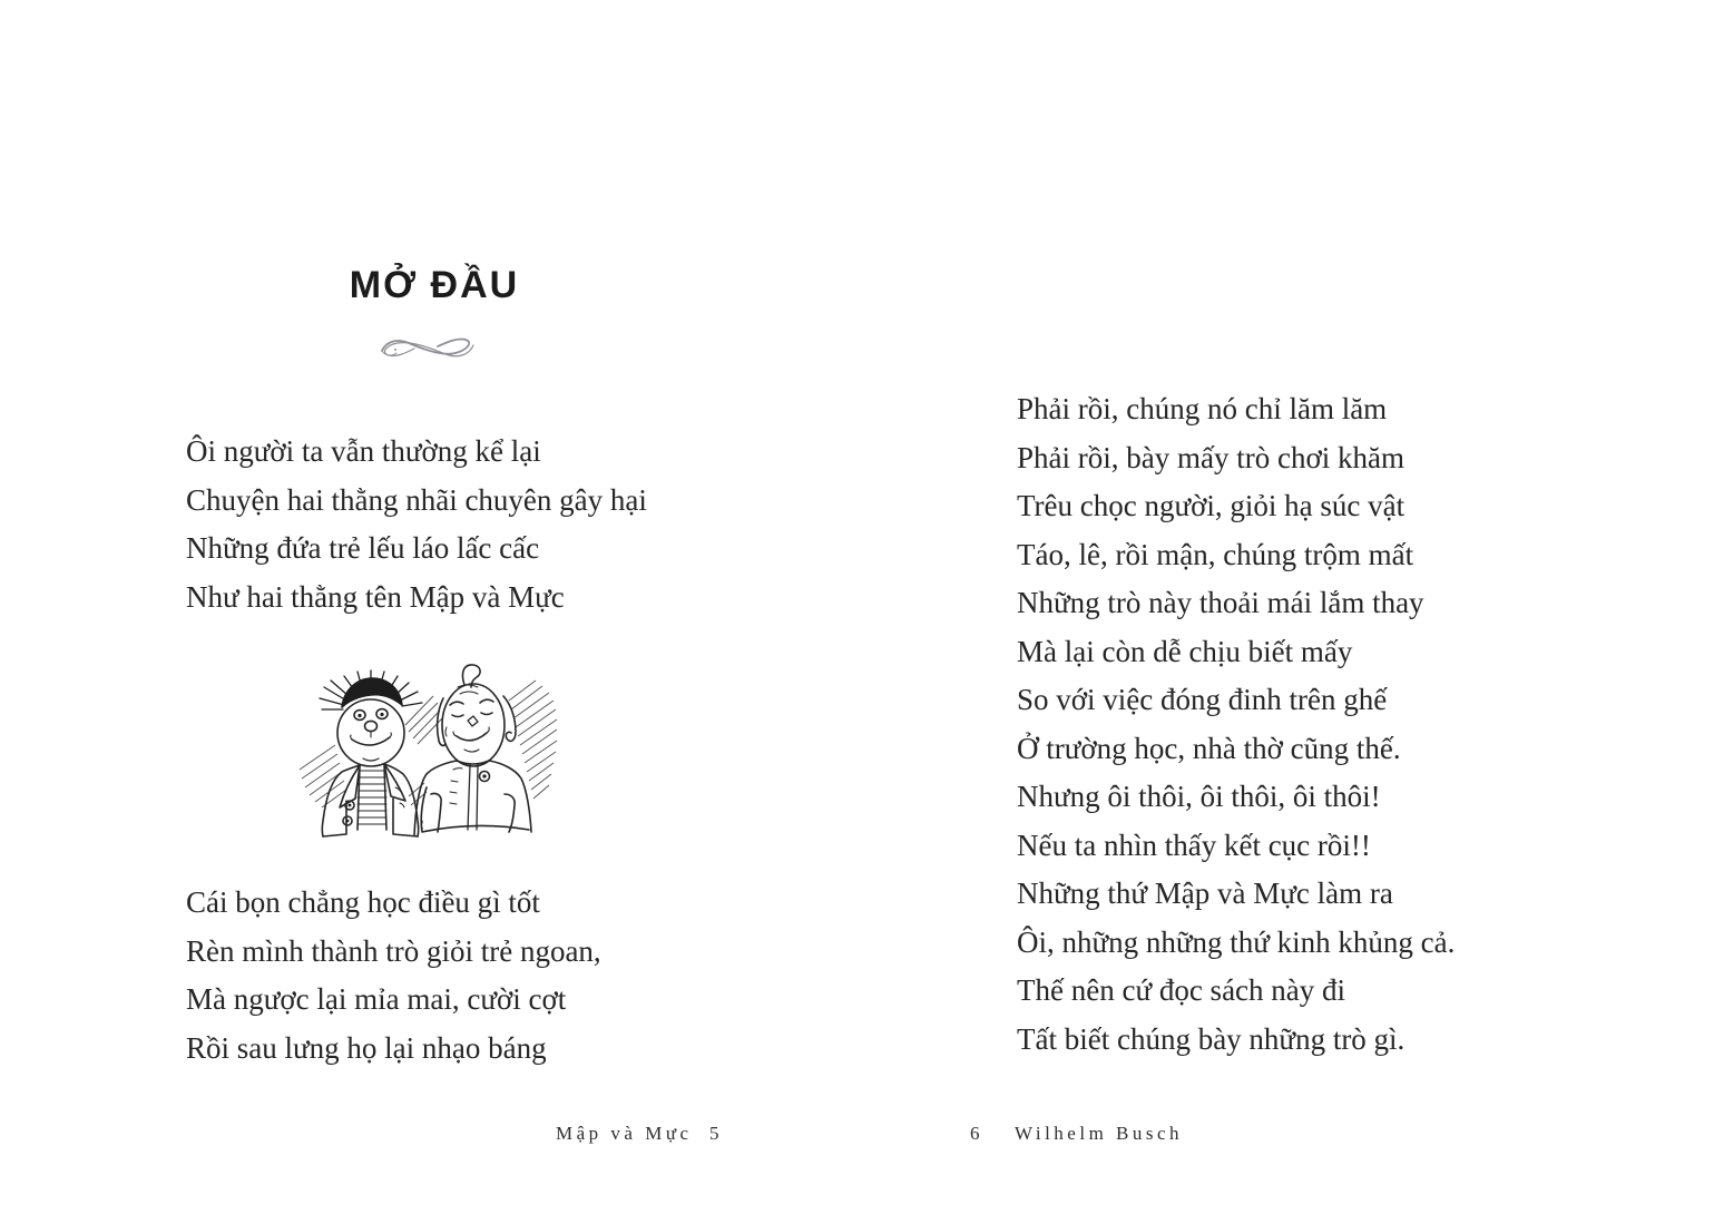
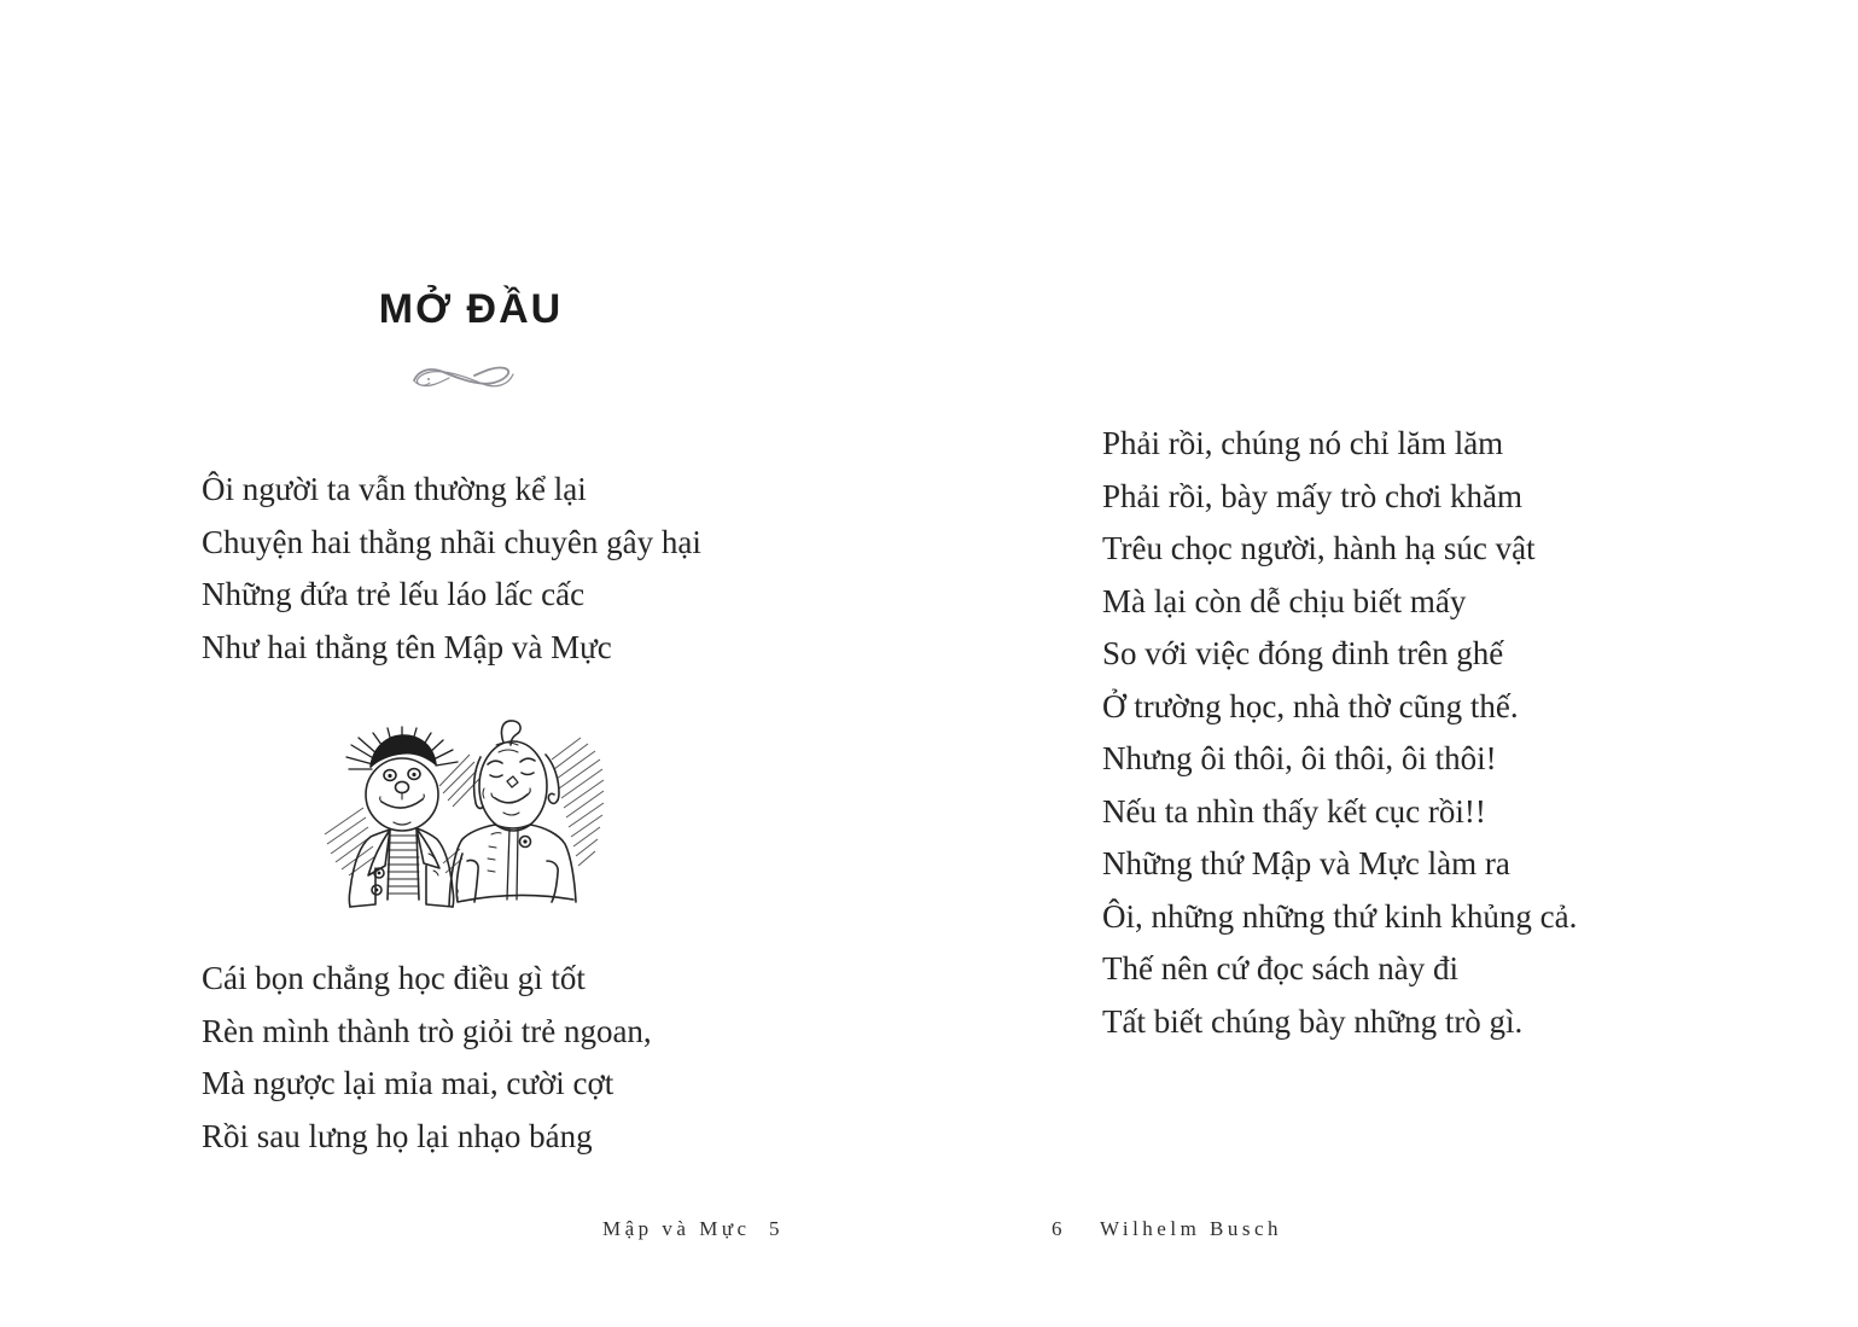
  MỞ ĐẦU
  Ôi người ta vẫn thường kể lại
  Chuyện hai thằng nhãi chuyên gây hại
  Những đứa trẻ lếu láo lấc cấc
  Như hai thằng tên Mập và Mực
  Cái bọn chẳng học điều gì tốt
  Rèn mình thành trò giỏi trẻ ngoan,
  Mà ngược lại mỉa mai, cười cợt
  Rồi sau lưng họ lại nhạo báng
  Mập và Mực
  5
  Phải rồi, chúng nó chỉ lăm lăm
  Phải rồi, bày mấy trò chơi khăm
- Trêu chọc người, giỏi hạ súc vật
+ Trêu chọc người, hành hạ súc vật
- Táo, lê, rồi mận, chúng trộm mất
- Những trò này thoải mái lắm thay
  Mà lại còn dễ chịu biết mấy
  So với việc đóng đinh trên ghế
  Ở trường học, nhà thờ cũng thế.
  Nhưng ôi thôi, ôi thôi, ôi thôi!
  Nếu ta nhìn thấy kết cục rồi!!
  Những thứ Mập và Mực làm ra
  Ôi, những những thứ kinh khủng cả.
  Thế nên cứ đọc sách này đi
  Tất biết chúng bày những trò gì.
  6
  Wilhelm Busch
